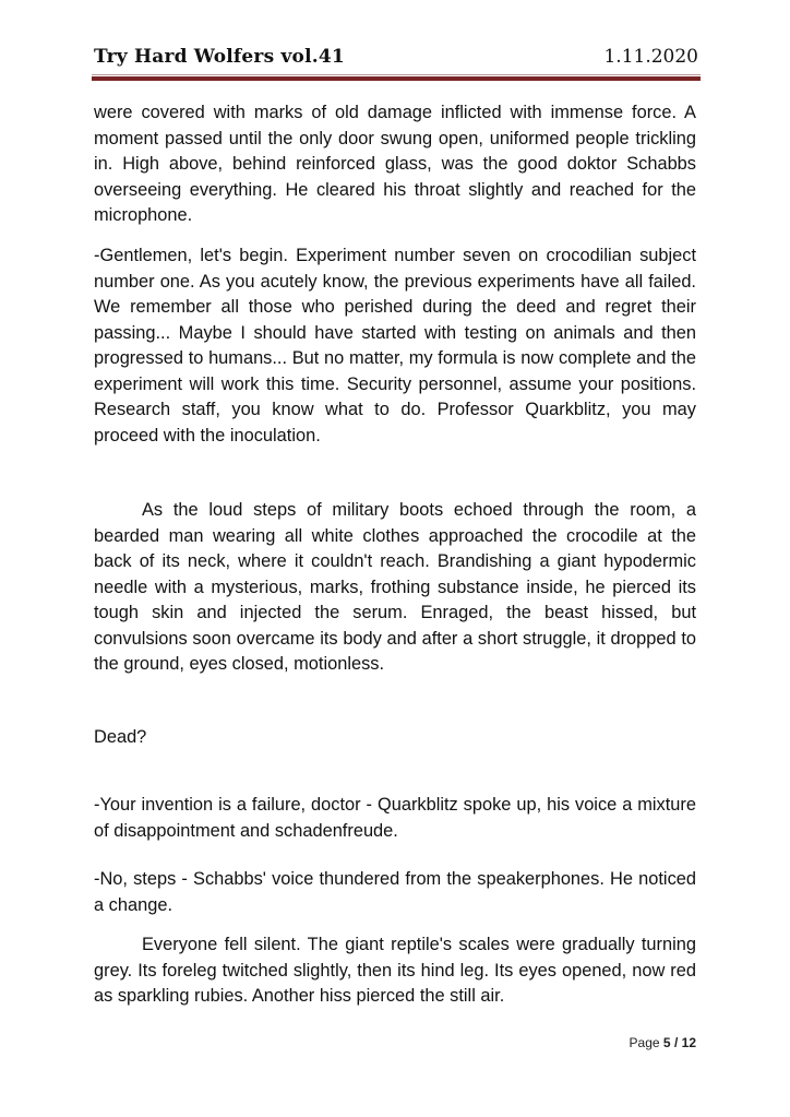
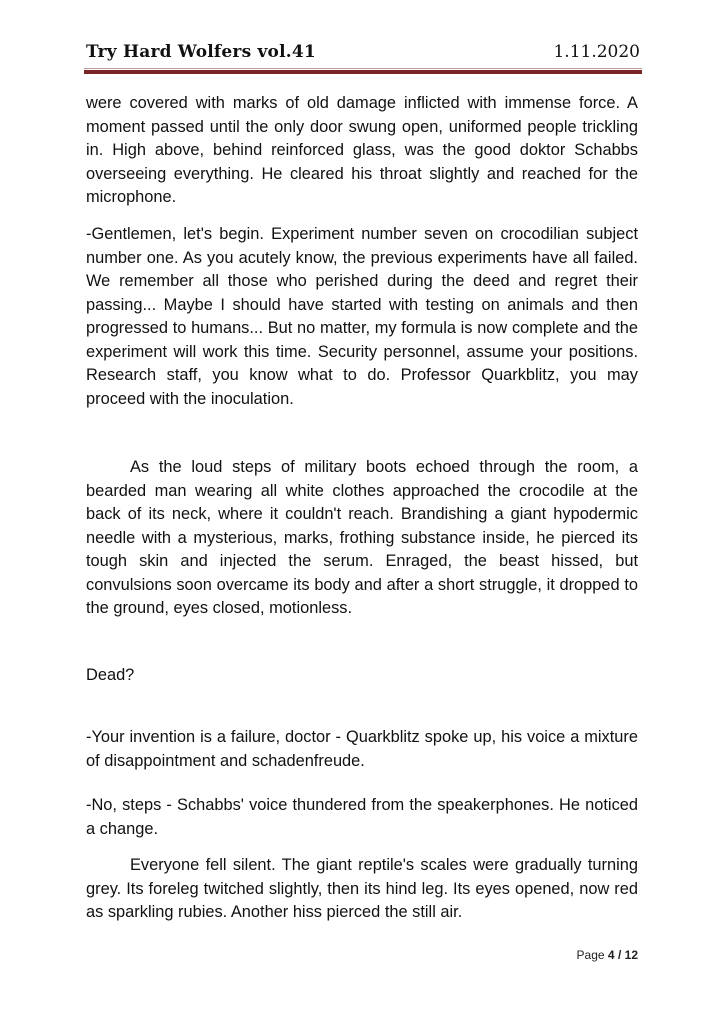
  Try Hard Wolfers vol.41
  1.11.2020
  were covered with marks of old damage inflicted with immense force. A moment passed until the only door swung open, uniformed people trickling in. High above, behind reinforced glass, was the good doktor Schabbs overseeing everything. He cleared his throat slightly and reached for the microphone.
  -Gentlemen, let's begin. Experiment number seven on crocodilian subject number one. As you acutely know, the previous experiments have all failed. We remember all those who perished during the deed and regret their passing... Maybe I should have started with testing on animals and then progressed to humans... But no matter, my formula is now complete and the experiment will work this time. Security personnel, assume your positions. Research staff, you know what to do. Professor Quarkblitz, you may proceed with the inoculation.
  As the loud steps of military boots echoed through the room, a bearded man wearing all white clothes approached the crocodile at the back of its neck, where it couldn't reach. Brandishing a giant hypodermic needle with a mysterious, marks, frothing substance inside, he pierced its tough skin and injected the serum. Enraged, the beast hissed, but convulsions soon overcame its body and after a short struggle, it dropped to the ground, eyes closed, motionless.
  Dead?
  -Your invention is a failure, doctor - Quarkblitz spoke up, his voice a mixture of disappointment and schadenfreude.
  -No, steps - Schabbs' voice thundered from the speakerphones. He noticed a change.
  Everyone fell silent. The giant reptile's scales were gradually turning grey. Its foreleg twitched slightly, then its hind leg. Its eyes opened, now red as sparkling rubies. Another hiss pierced the still air.
- Page 5 / 12
+ Page 4 / 12
